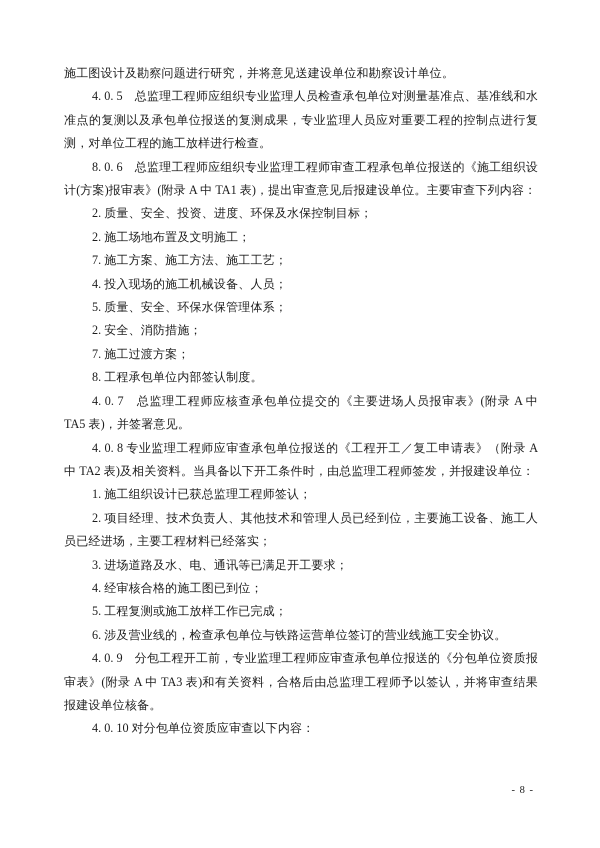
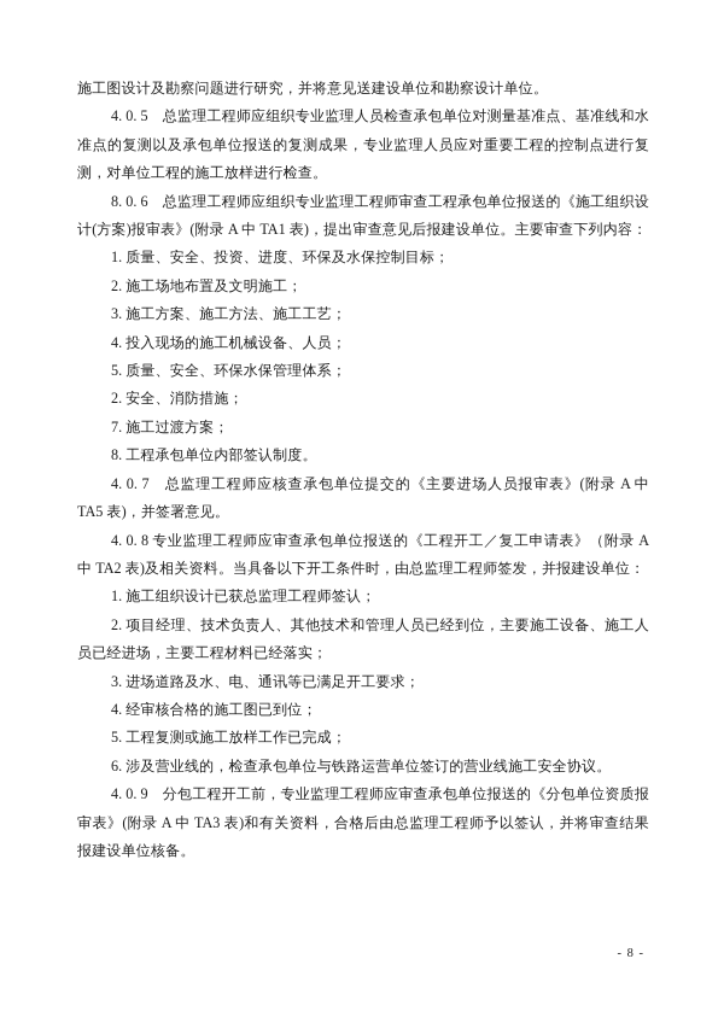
  施工图设计及勘察问题进行研究，并将意见送建设单位和勘察设计单位。
  4. 0. 5 总监理工程师应组织专业监理人员检查承包单位对测量基准点、基准线和水准点的复测以及承包单位报送的复测成果，专业监理人员应对重要工程的控制点进行复测，对单位工程的施工放样进行检查。
  8. 0. 6 总监理工程师应组织专业监理工程师审查工程承包单位报送的《施工组织设计(方案)报审表》(附录 A 中 TA1 表)，提出审查意见后报建设单位。主要审查下列内容：
- 2. 质量、安全、投资、进度、环保及水保控制目标；
+ 1. 质量、安全、投资、进度、环保及水保控制目标；
  2. 施工场地布置及文明施工；
- 7. 施工方案、施工方法、施工工艺；
+ 3. 施工方案、施工方法、施工工艺；
  4. 投入现场的施工机械设备、人员；
  5. 质量、安全、环保水保管理体系；
  2. 安全、消防措施；
  7. 施工过渡方案；
  8. 工程承包单位内部签认制度。
  4. 0. 7 总监理工程师应核查承包单位提交的《主要进场人员报审表》(附录 A 中 TA5 表)，并签署意见。
  4. 0. 8 专业监理工程师应审查承包单位报送的《工程开工／复工申请表》（附录 A 中 TA2 表)及相关资料。当具备以下开工条件时，由总监理工程师签发，并报建设单位：
  1. 施工组织设计已获总监理工程师签认；
  2. 项目经理、技术负责人、其他技术和管理人员已经到位，主要施工设备、施工人员已经进场，主要工程材料已经落实；
  3. 进场道路及水、电、通讯等已满足开工要求；
  4. 经审核合格的施工图已到位；
  5. 工程复测或施工放样工作已完成；
  6. 涉及营业线的，检查承包单位与铁路运营单位签订的营业线施工安全协议。
  4. 0. 9 分包工程开工前，专业监理工程师应审查承包单位报送的《分包单位资质报审表》(附录 A 中 TA3 表)和有关资料，合格后由总监理工程师予以签认，并将审查结果报建设单位核备。
- 4. 0. 10 对分包单位资质应审查以下内容：
  - 8 -
